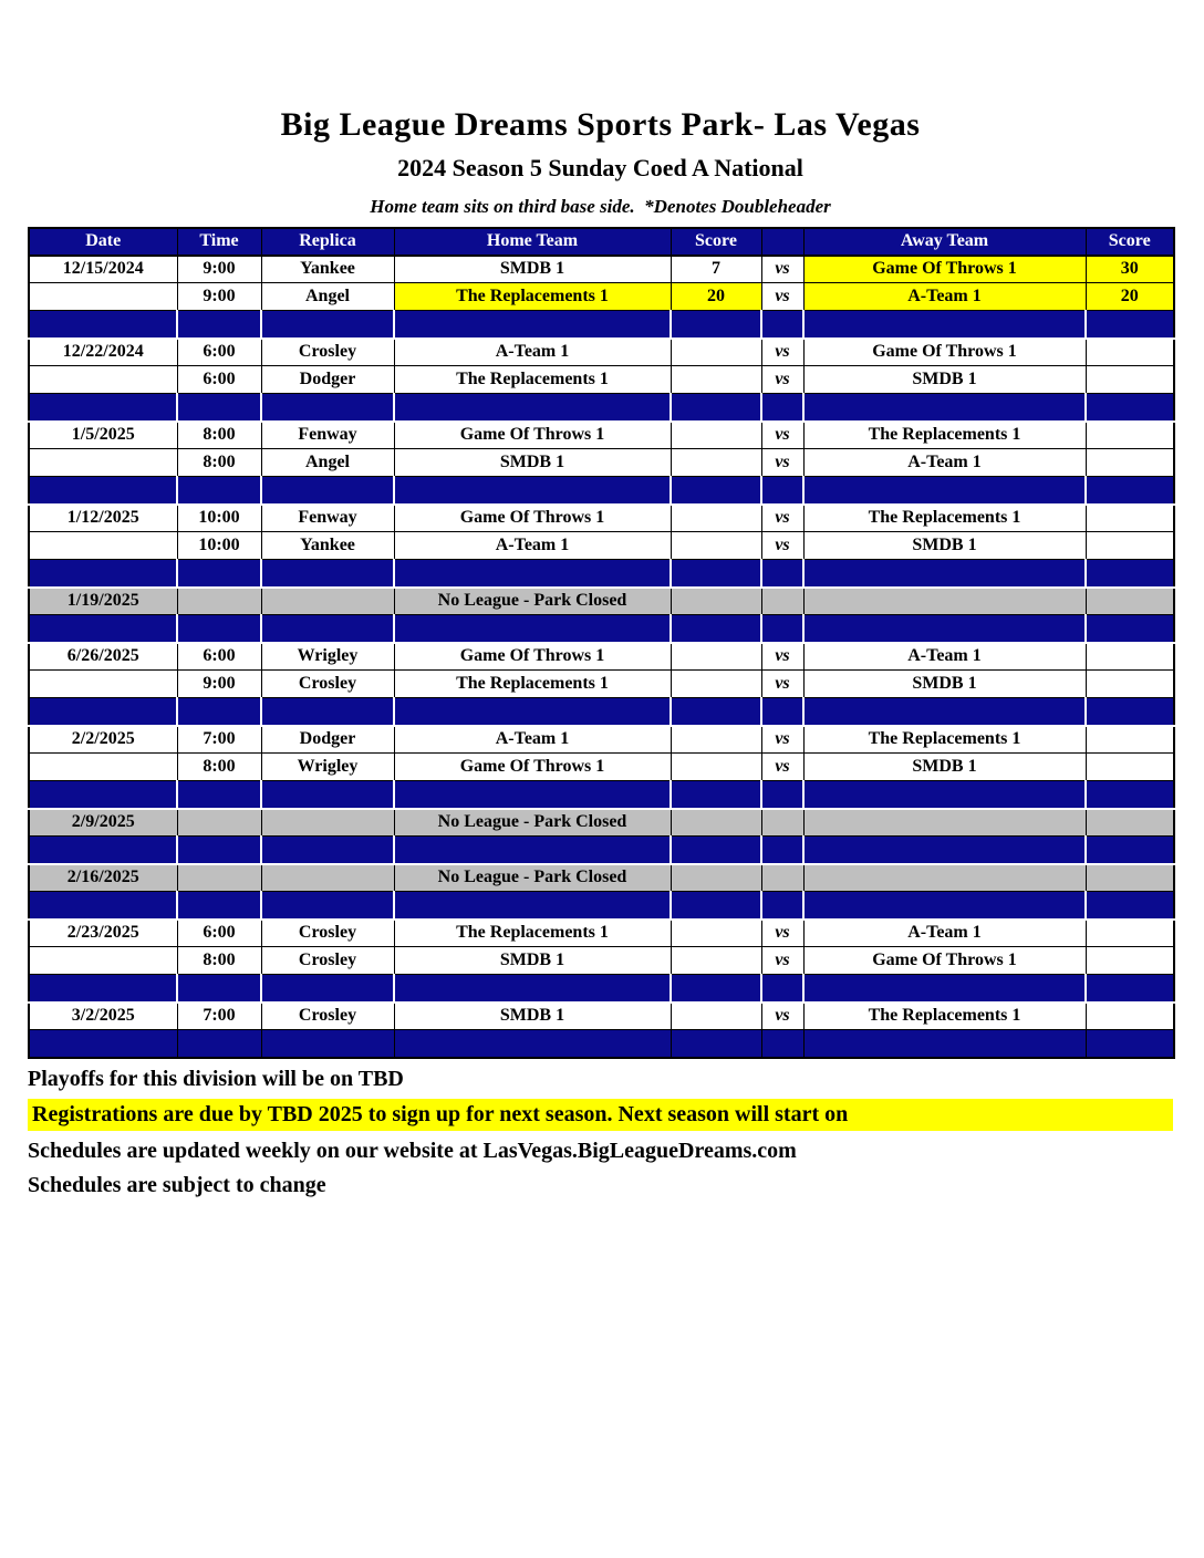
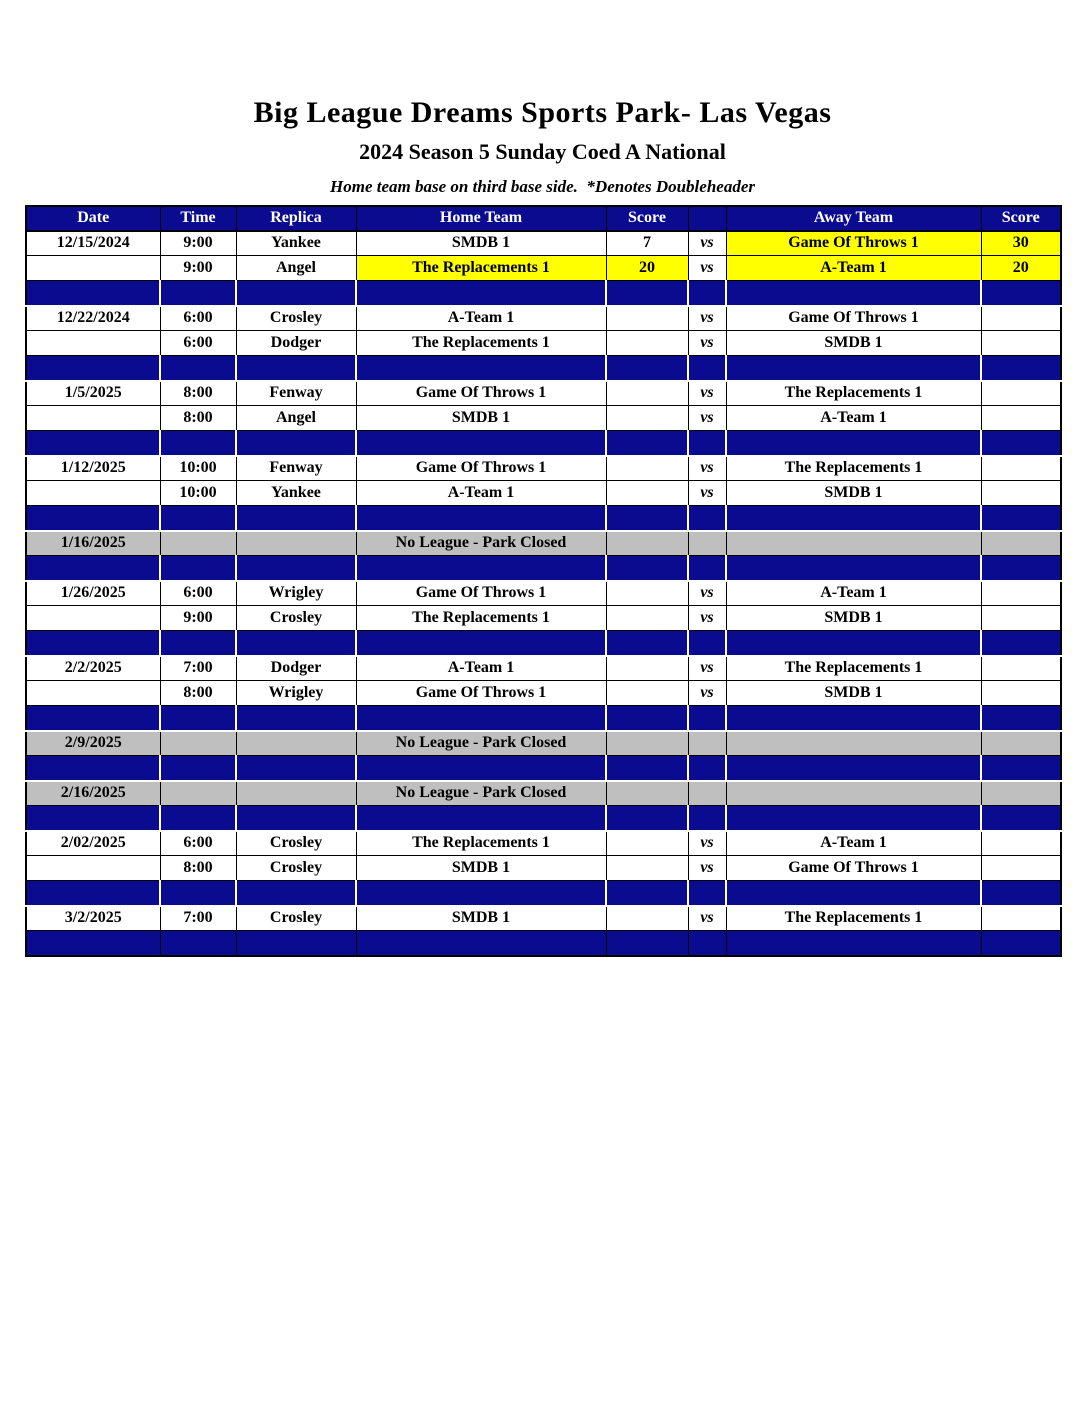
  Big League Dreams Sports Park- Las Vegas
  2024 Season 5 Sunday Coed A National
- Home team sits on third base side. *Denotes Doubleheader
+ Home team base on third base side. *Denotes Doubleheader
  Date	Time	Replica	Home Team	Score		Away Team	Score
  12/15/2024	9:00	Yankee	SMDB 1	7	vs	Game Of Throws 1	30
  	9:00	Angel	The Replacements 1	20	vs	A-Team 1	20
  12/22/2024	6:00	Crosley	A-Team 1		vs	Game Of Throws 1
  	6:00	Dodger	The Replacements 1		vs	SMDB 1
  1/5/2025	8:00	Fenway	Game Of Throws 1		vs	The Replacements 1
  	8:00	Angel	SMDB 1		vs	A-Team 1
  1/12/2025	10:00	Fenway	Game Of Throws 1		vs	The Replacements 1
  	10:00	Yankee	A-Team 1		vs	SMDB 1
- 1/19/2025			No League - Park Closed
+ 1/16/2025			No League - Park Closed
- 6/26/2025	6:00	Wrigley	Game Of Throws 1		vs	A-Team 1
+ 1/26/2025	6:00	Wrigley	Game Of Throws 1		vs	A-Team 1
  	9:00	Crosley	The Replacements 1		vs	SMDB 1
  2/2/2025	7:00	Dodger	A-Team 1		vs	The Replacements 1
  	8:00	Wrigley	Game Of Throws 1		vs	SMDB 1
  2/9/2025			No League - Park Closed
  2/16/2025			No League - Park Closed
- 2/23/2025	6:00	Crosley	The Replacements 1		vs	A-Team 1
+ 2/02/2025	6:00	Crosley	The Replacements 1		vs	A-Team 1
  	8:00	Crosley	SMDB 1		vs	Game Of Throws 1
  3/2/2025	7:00	Crosley	SMDB 1		vs	The Replacements 1
- Playoffs for this division will be on TBD
- Registrations are due by TBD 2025 to sign up for next season. Next season will start on
- Schedules are updated weekly on our website at LasVegas.BigLeagueDreams.com
- Schedules are subject to change
